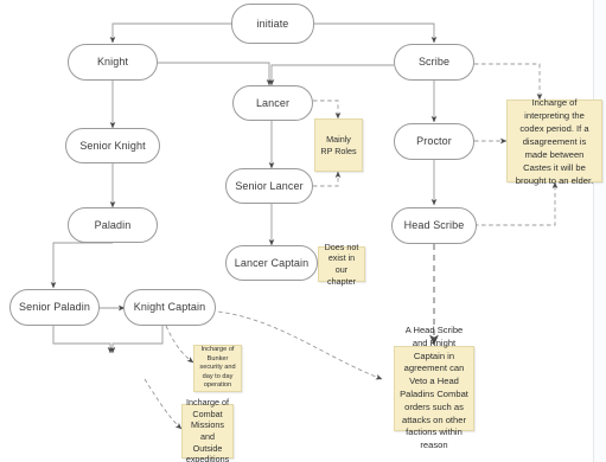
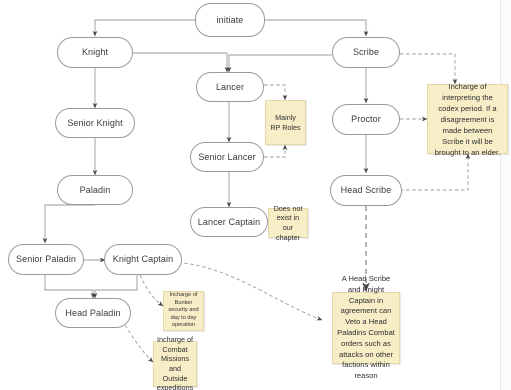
  initiate
  Knight
  Scribe
  Lancer
  Senior Knight
  Proctor
  Senior Lancer
  Paladin
  Head Scribe
  Lancer Captain
  Senior Paladin
  Knight Captain
+ Head Paladin
  Mainly RP Roles
- Incharge of interpreting the codex period. If a disagreement is made between Castes it will be brought to an elder.
+ Incharge of interpreting the codex period. If a disagreement is made between Scribe it will be brought to an elder.
  Does not exist in our chapter
  Incharge of Combat Missions and Outside expeditions
  A Head Scribe and Knight Captain in agreement can Veto a Head Paladins Combat orders such as attacks on other factions within reason
